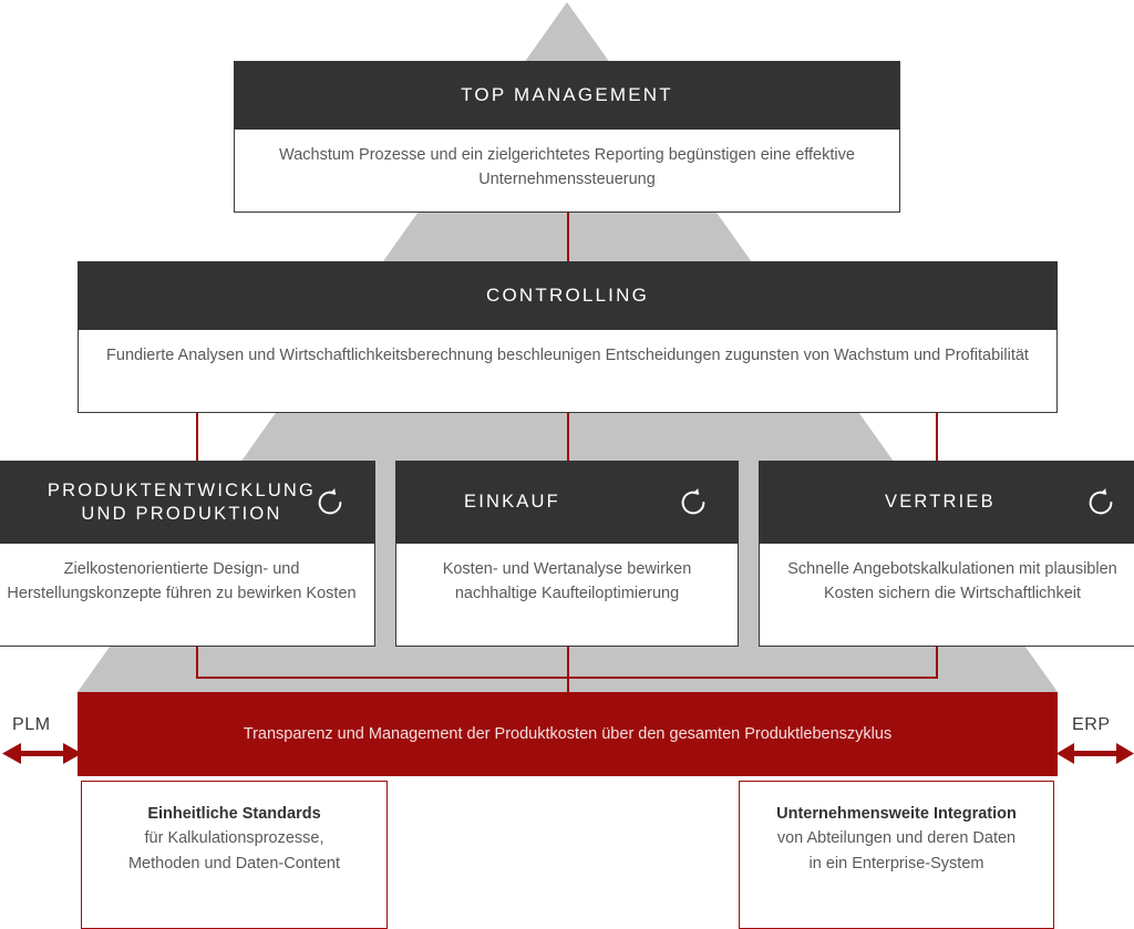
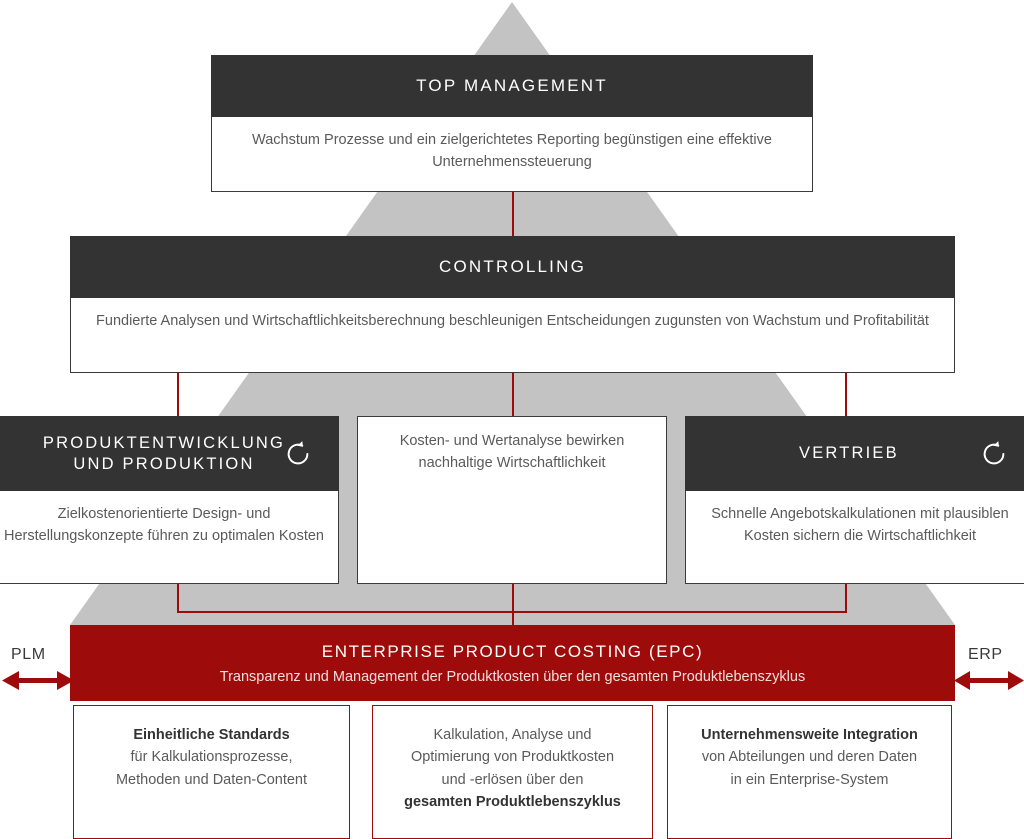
  TOP MANAGEMENT
  Wachstum Prozesse und ein zielgerichtetes Reporting begünstigen eine effektive Unternehmenssteuerung
  CONTROLLING
  Fundierte Analysen und Wirtschaftlichkeitsberechnung beschleunigen Entscheidungen zugunsten von Wachstum und Profitabilität
  PRODUKTENTWICKLUNG
  UND PRODUKTION
- Zielkostenorientierte Design- und Herstellungskonzepte führen zu bewirken Kosten
+ Zielkostenorientierte Design- und Herstellungskonzepte führen zu optimalen Kosten
- EINKAUF
- Kosten- und Wertanalyse bewirken nachhaltige Kaufteiloptimierung
+ Kosten- und Wertanalyse bewirken nachhaltige Wirtschaftlichkeit
  VERTRIEB
  Schnelle Angebotskalkulationen mit plausiblen Kosten sichern die Wirtschaftlichkeit
+ ENTERPRISE PRODUCT COSTING (EPC)
  Transparenz und Management der Produktkosten über den gesamten Produktlebenszyklus
  Einheitliche Standards
  für Kalkulationsprozesse,
  Methoden und Daten-Content
+ Kalkulation, Analyse und
+ Optimierung von Produktkosten
+ und -erlösen über den
+ gesamten Produktlebenszyklus
  Unternehmensweite Integration
  von Abteilungen und deren Daten
  in ein Enterprise-System
  PLM
  ERP
